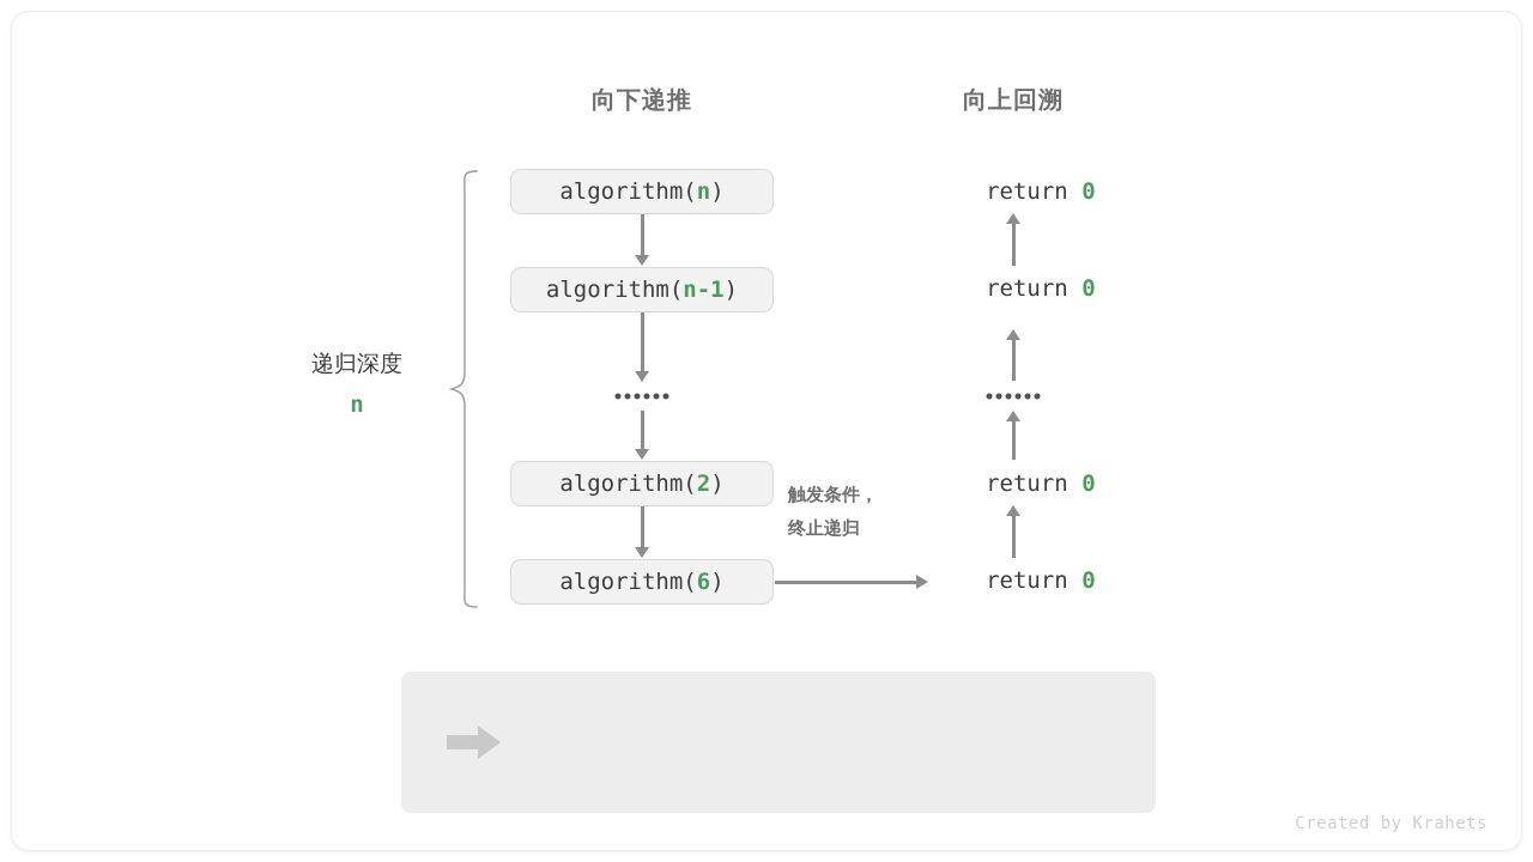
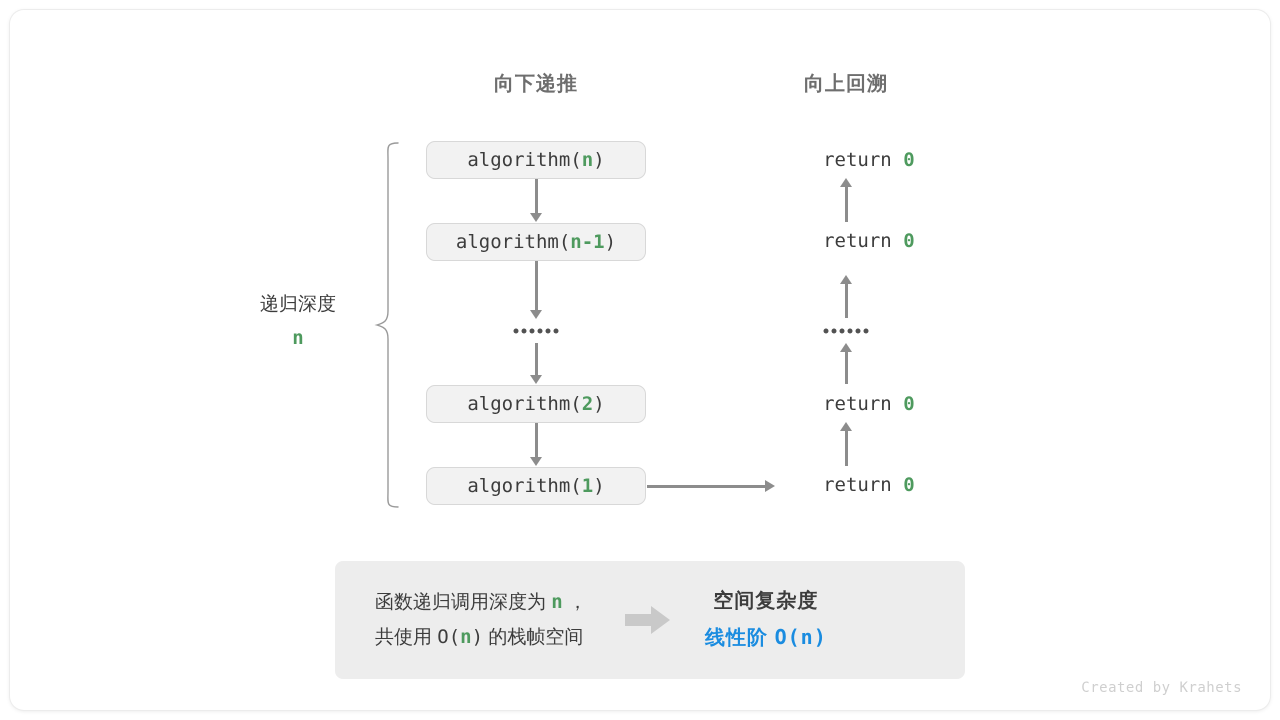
  向下递推
  向上回溯
  递归深度
  n
  algorithm(
  n
  )
  algorithm(
  n-1
  )
  algorithm(
  2
  )
  algorithm(
- 6
+ 1
  )
- 触发条件，
- 终止递归
  return 0
  return 0
  return 0
  return 0
+ 函数递归调用深度为 n ，
+ 共使用 O(n) 的栈帧空间
+ 空间复杂度
+ 线性阶 O(n)
  Created by Krahets
